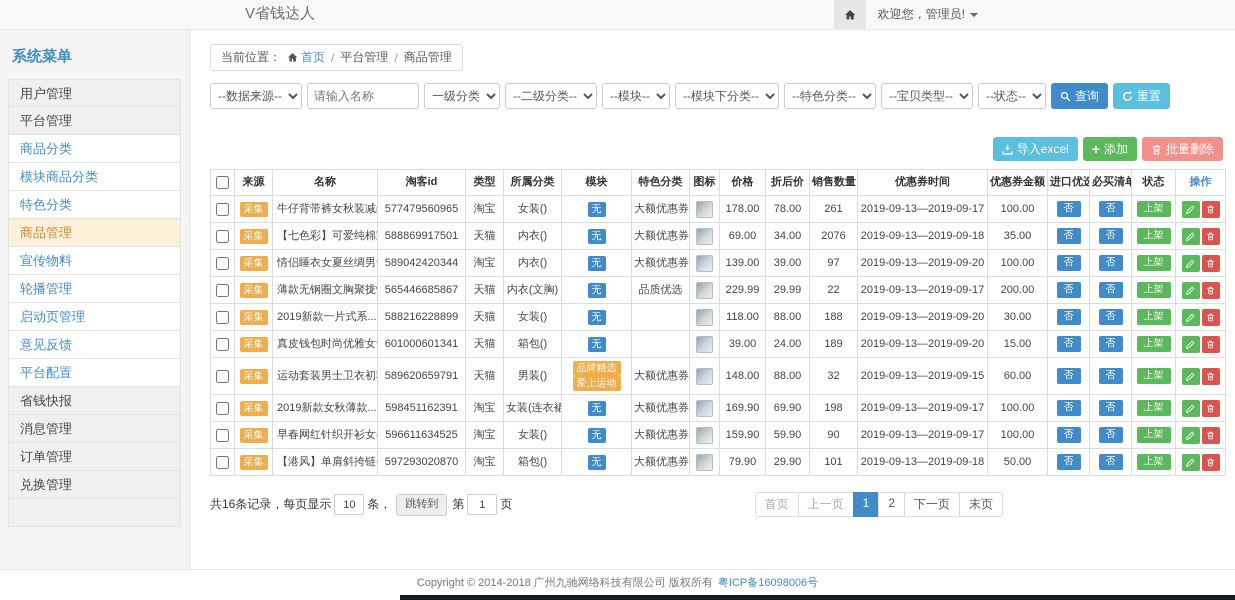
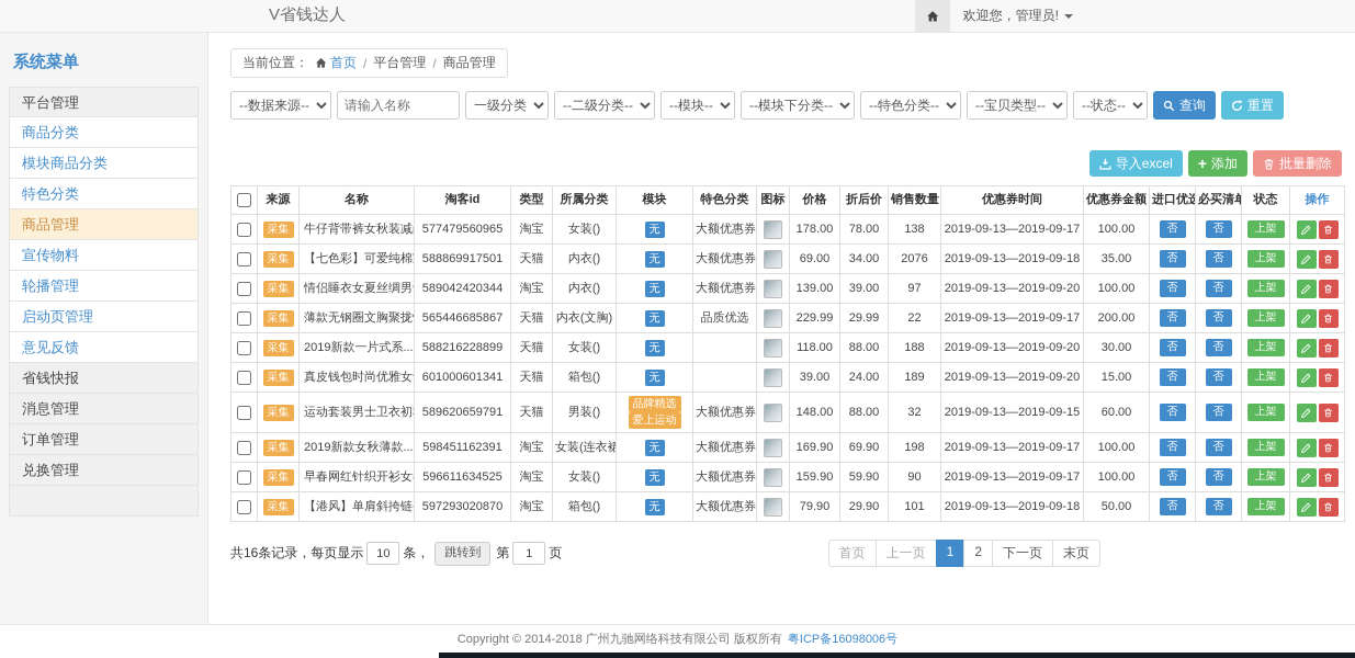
  V省钱达人
  欢迎您，管理员!
  系统菜单
- 用户管理
  平台管理
  商品分类
  模块商品分类
  特色分类
  商品管理
  宣传物料
  轮播管理
  启动页管理
  意见反馈
- 平台配置
  省钱快报
  消息管理
  订单管理
  兑换管理
  当前位置：
  首页
  /
  平台管理
  /
  商品管理
  --数据来源--
  请输入名称
  一级分类
  --二级分类--
  --模块--
  --模块下分类--
  --特色分类--
  --宝贝类型--
  --状态--
  查询
  重置
  导入excel
  +
  添加
  批量删除
  	来源	名称	淘客id	类型	所属分类	模块	特色分类	图标	价格	折后价	销售数量	优惠券时间	优惠券金额	进口优选	必买清单	状态	操作
- 	采集	牛仔背带裤女秋装减	577479560965	淘宝	女装()	无	大额优惠券		178.00	78.00	261	2019-09-13—2019-09-17	100.00	否	否	上架
+ 	采集	牛仔背带裤女秋装减	577479560965	淘宝	女装()	无	大额优惠券		178.00	78.00	138	2019-09-13—2019-09-17	100.00	否	否	上架
  	采集	【七色彩】可爱纯棉	588869917501	天猫	内衣()	无	大额优惠券		69.00	34.00	2076	2019-09-13—2019-09-18	35.00	否	否	上架
  	采集	情侣睡衣女夏丝绸男	589042420344	淘宝	内衣()	无	大额优惠券		139.00	39.00	97	2019-09-13—2019-09-20	100.00	否	否	上架
  	采集	薄款无钢圈文胸聚拢	565446685867	天猫	内衣(文胸)	无	品质优选		229.99	29.99	22	2019-09-13—2019-09-17	200.00	否	否	上架
  	采集	2019新款一片式系...	588216228899	天猫	女装()	无			118.00	88.00	188	2019-09-13—2019-09-20	30.00	否	否	上架
  	采集	真皮钱包时尚优雅女	601000601341	天猫	箱包()	无			39.00	24.00	189	2019-09-13—2019-09-20	15.00	否	否	上架
  	采集	运动套装男士卫衣初	589620659791	天猫	男装()	品牌精选爱上运动	大额优惠券		148.00	88.00	32	2019-09-13—2019-09-15	60.00	否	否	上架
  	采集	2019新款女秋薄款...	598451162391	淘宝	女装(连衣裙	无	大额优惠券		169.90	69.90	198	2019-09-13—2019-09-17	100.00	否	否	上架
  	采集	早春网红针织开衫女	596611634525	淘宝	女装()	无	大额优惠券		159.90	59.90	90	2019-09-13—2019-09-17	100.00	否	否	上架
  	采集	【港风】单肩斜挎链	597293020870	淘宝	箱包()	无	大额优惠券		79.90	29.90	101	2019-09-13—2019-09-18	50.00	否	否	上架
  共16条记录，每页显示
  10
  条，
  跳转到
  第
  1
  页
  首页
  上一页
  1
  2
  下一页
  末页
  Copyright © 2014-2018 广州九驰网络科技有限公司 版权所有 粤ICP备16098006号
